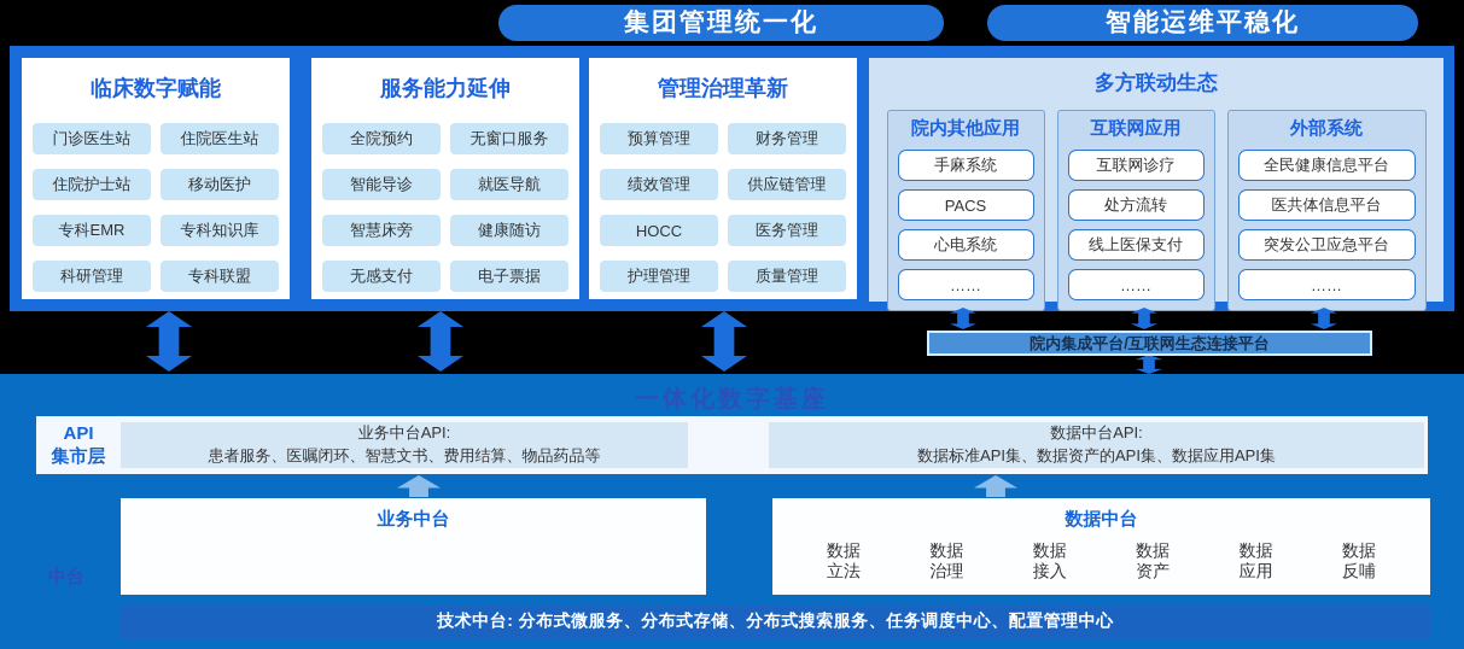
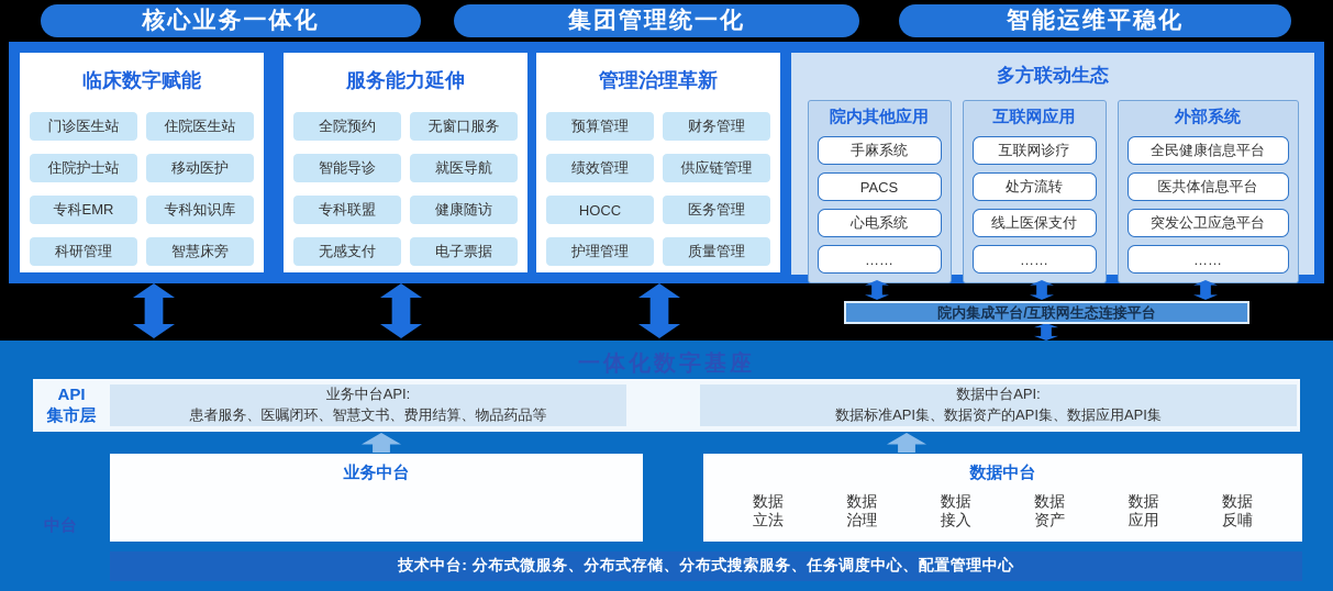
+ 核心业务一体化
  集团管理统一化
  智能运维平稳化
  临床数字赋能
  门诊医生站
  住院医生站
  住院护士站
  移动医护
  专科EMR
  专科知识库
  科研管理
- 专科联盟
+ 智慧床旁
  服务能力延伸
  全院预约
  无窗口服务
  智能导诊
  就医导航
- 智慧床旁
+ 专科联盟
  健康随访
  无感支付
  电子票据
  管理治理革新
  预算管理
  财务管理
  绩效管理
  供应链管理
  HOCC
  医务管理
  护理管理
  质量管理
  多方联动生态
  院内其他应用
  手麻系统
  PACS
  心电系统
  ……
  互联网应用
  互联网诊疗
  处方流转
  线上医保支付
  ……
  外部系统
  全民健康信息平台
  医共体信息平台
  突发公卫应急平台
  ……
  院内集成平台/互联网生态连接平台
  一体化数字基座
  API
  集市层
  业务中台API:
  患者服务、医嘱闭环、智慧文书、费用结算、物品药品等
  数据中台API:
  数据标准API集、数据资产的API集、数据应用API集
  中台
  业务中台
  数据中台
  数据
  立法
  数据
  治理
  数据
  接入
  数据
  资产
  数据
  应用
  数据
  反哺
  技术中台: 分布式微服务、分布式存储、分布式搜索服务、任务调度中心、配置管理中心
